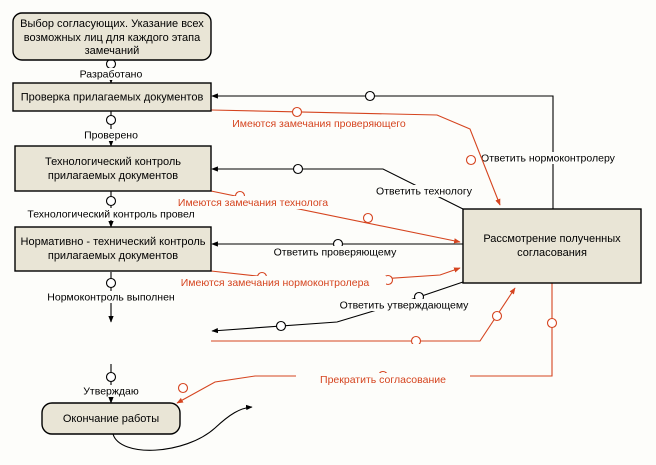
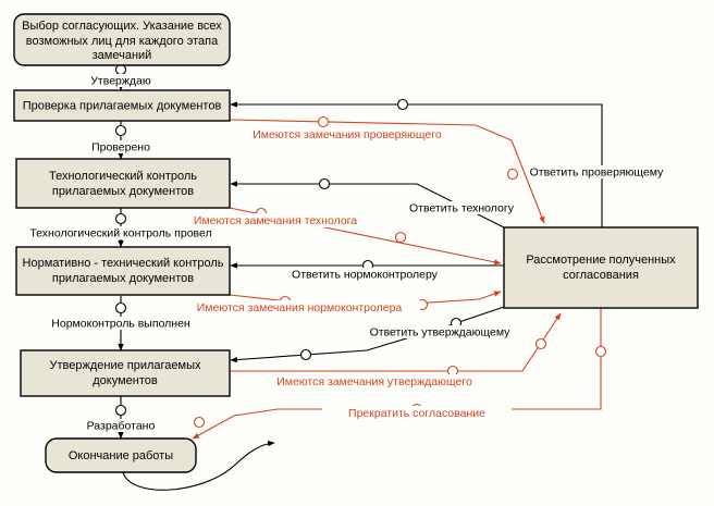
- Разработано
+ Утверждаю
  Проверено
  Технологический контроль провел
  Нормоконтроль выполнен
- Утверждаю
+ Разработано
- Ответить нормоконтролеру
+ Ответить проверяющему
  Ответить технологу
- Ответить проверяющему
+ Ответить нормоконтролеру
  Ответить утверждающему
  Имеются замечания проверяющего
  Имеются замечания технолога
  Имеются замечания нормоконтролера
+ Имеются замечания утверждающего
  Прекратить согласование
  Выбор согласующих. Указание всех
  возможных лиц для каждого этапа
  замечаний
  Проверка прилагаемых документов
  Технологический контроль
  прилагаемых документов
  Нормативно - технический контроль
  прилагаемых документов
+ Утверждение прилагаемых
+ документов
  Рассмотрение полученных
  согласования
  Окончание работы
